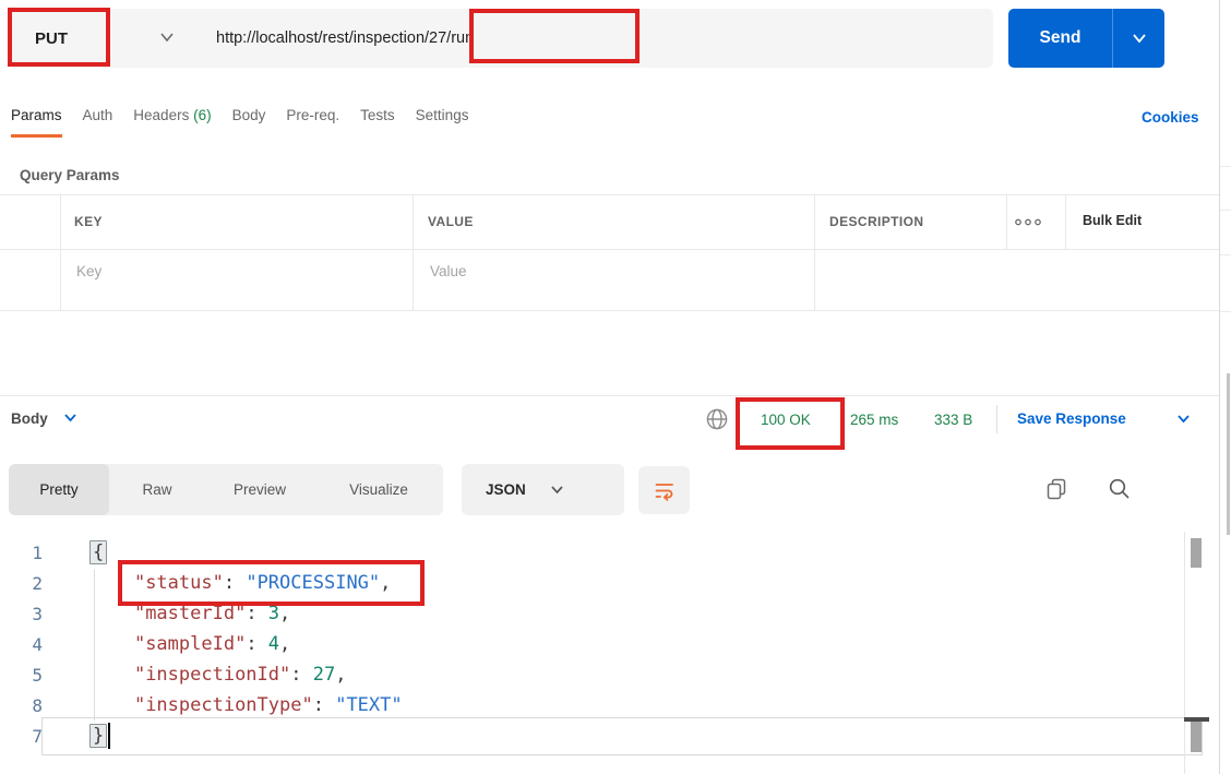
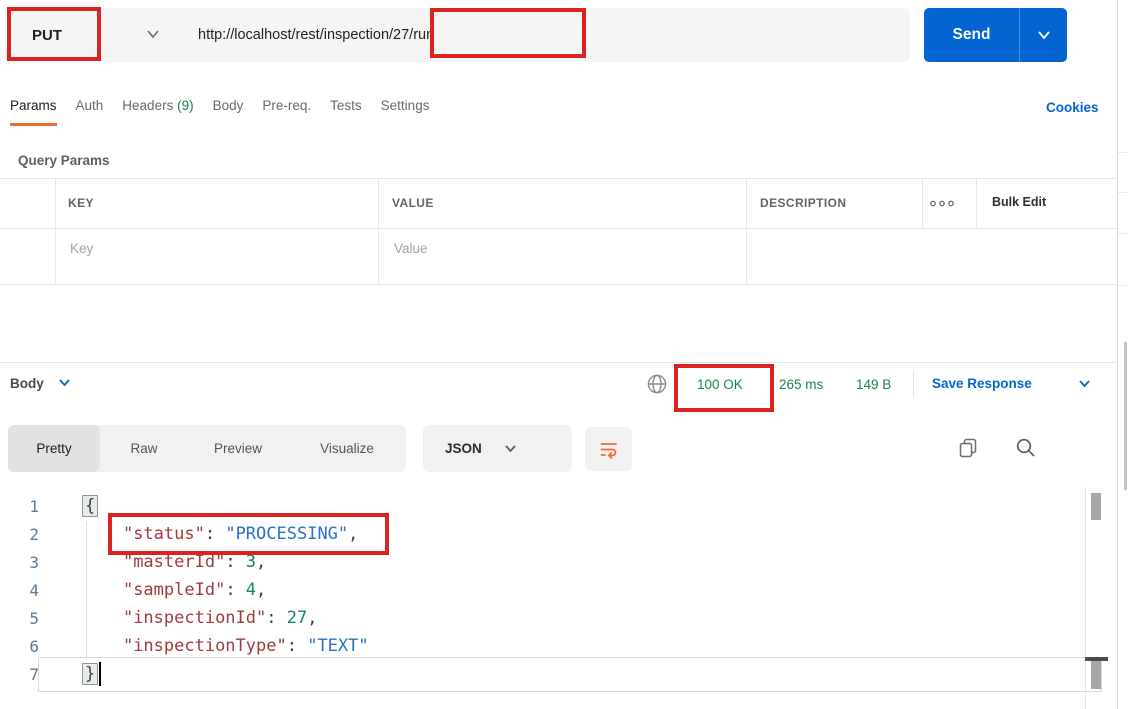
  PUT
  http://localhost/rest/inspection/27/run
  Send
  Params
  Auth
- Headers (6)
+ Headers (9)
  Body
  Pre-req.
  Tests
  Settings
  Cookies
  Query Params
  KEY
  VALUE
  DESCRIPTION
  Bulk Edit
  Key
  Value
  Body
  100 OK
  265 ms
- 333 B
+ 149 B
  Save Response
  Pretty
  Raw
  Preview
  Visualize
  JSON
  1
  {
  2
  "status"
  :
  "PROCESSING"
  ,
  3
  "masterId"
  :
  3
  ,
  4
  "sampleId"
  :
  4
  ,
  5
  "inspectionId"
  :
  27
  ,
- 8
+ 6
  "inspectionType"
  :
  "TEXT"
  7
  }
